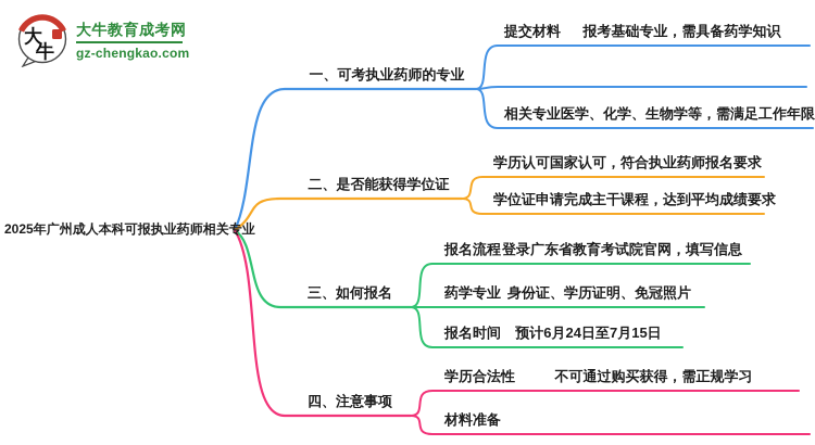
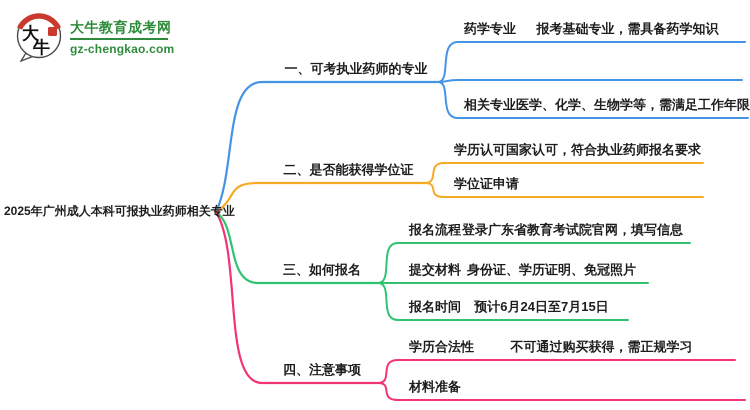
  大
  牛
  大牛教育成考网
  gz-chengkao.com
  2025年广州成人本科可报执业药师相关专业
  一、可考执业药师的专业
  二、是否能获得学位证
  三、如何报名
  四、注意事项
- 提交材料
+ 药学专业
  报考基础专业，需具备药学知识
  相关专业
  医学、化学、生物学等，需满足工作年限
  学历认可
  国家认可，符合执业药师报名要求
  学位证申请
- 完成主干课程，达到平均成绩要求
  报名流程
  登录广东省教育考试院官网，填写信息
- 药学专业
+ 提交材料
  身份证、学历证明、免冠照片
  报名时间
  预计6月24日至7月15日
  学历合法性
  不可通过购买获得，需正规学习
  材料准备
